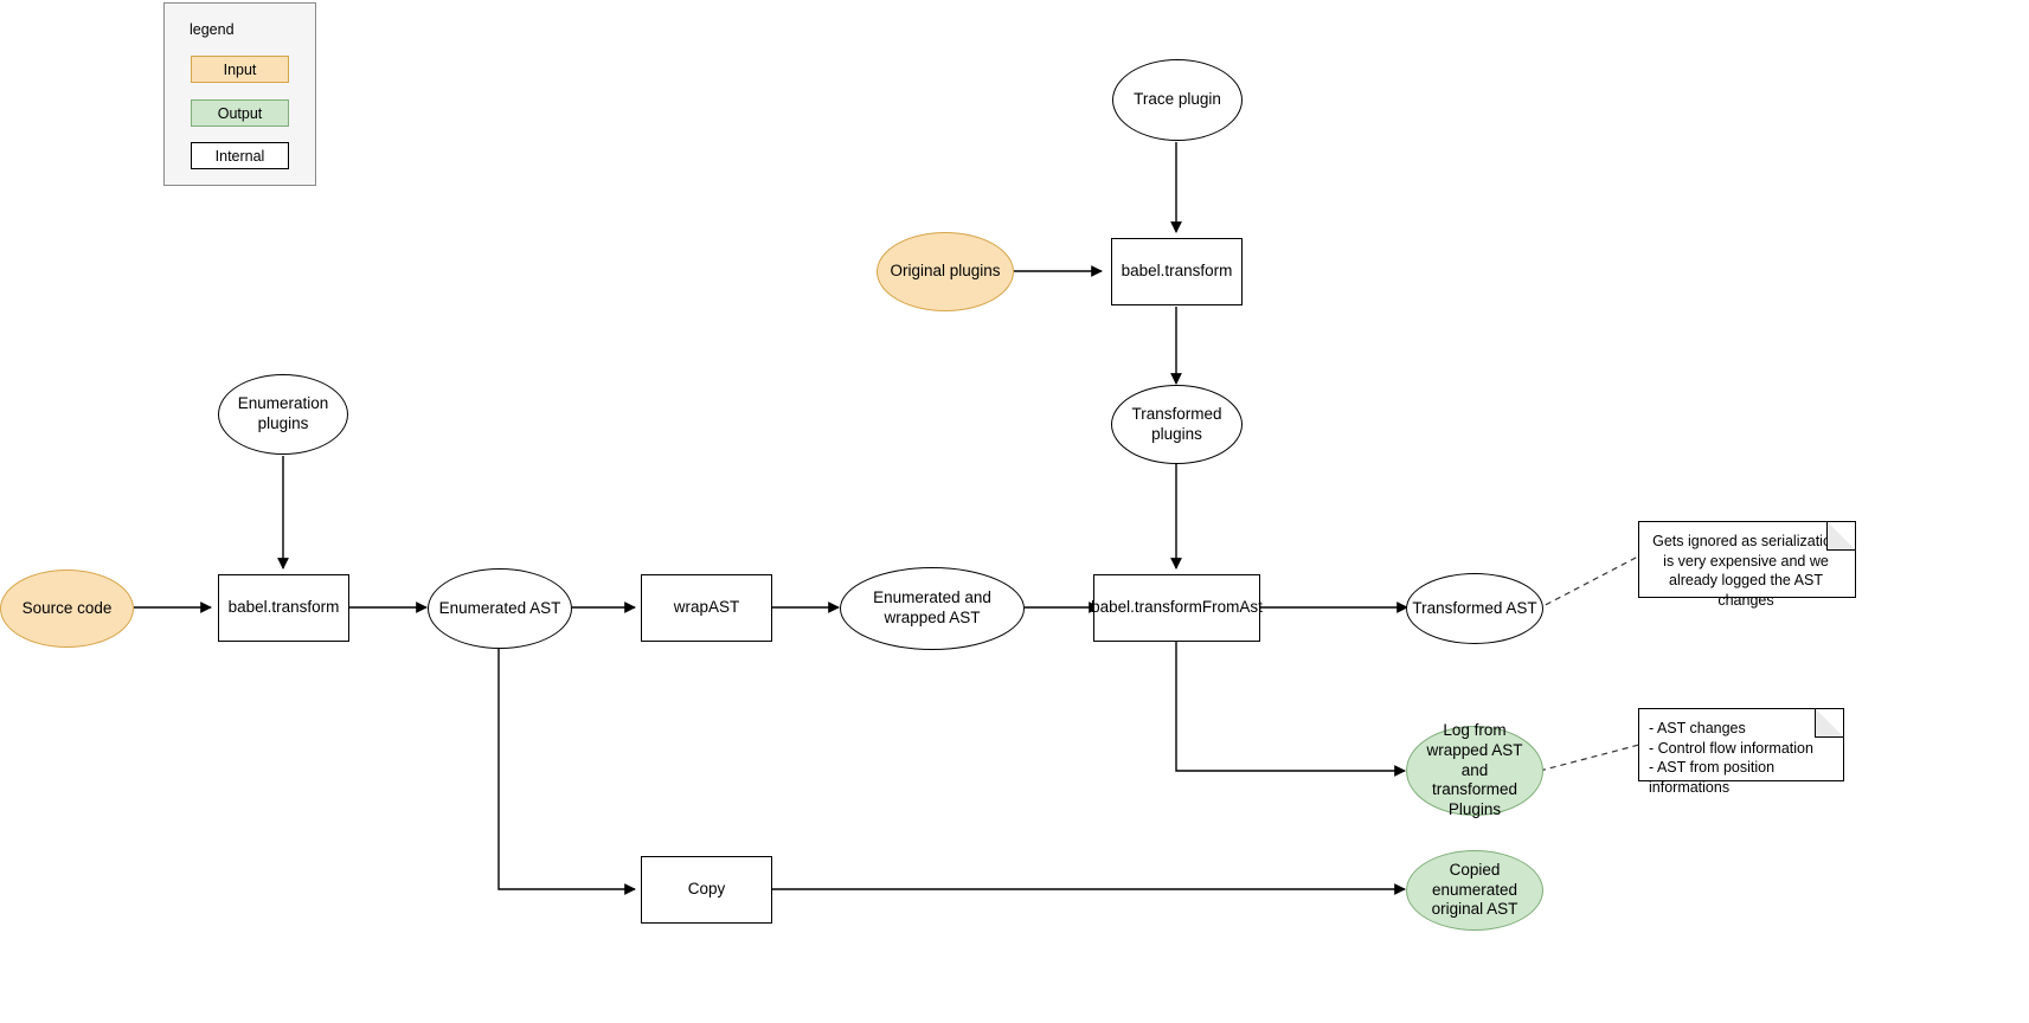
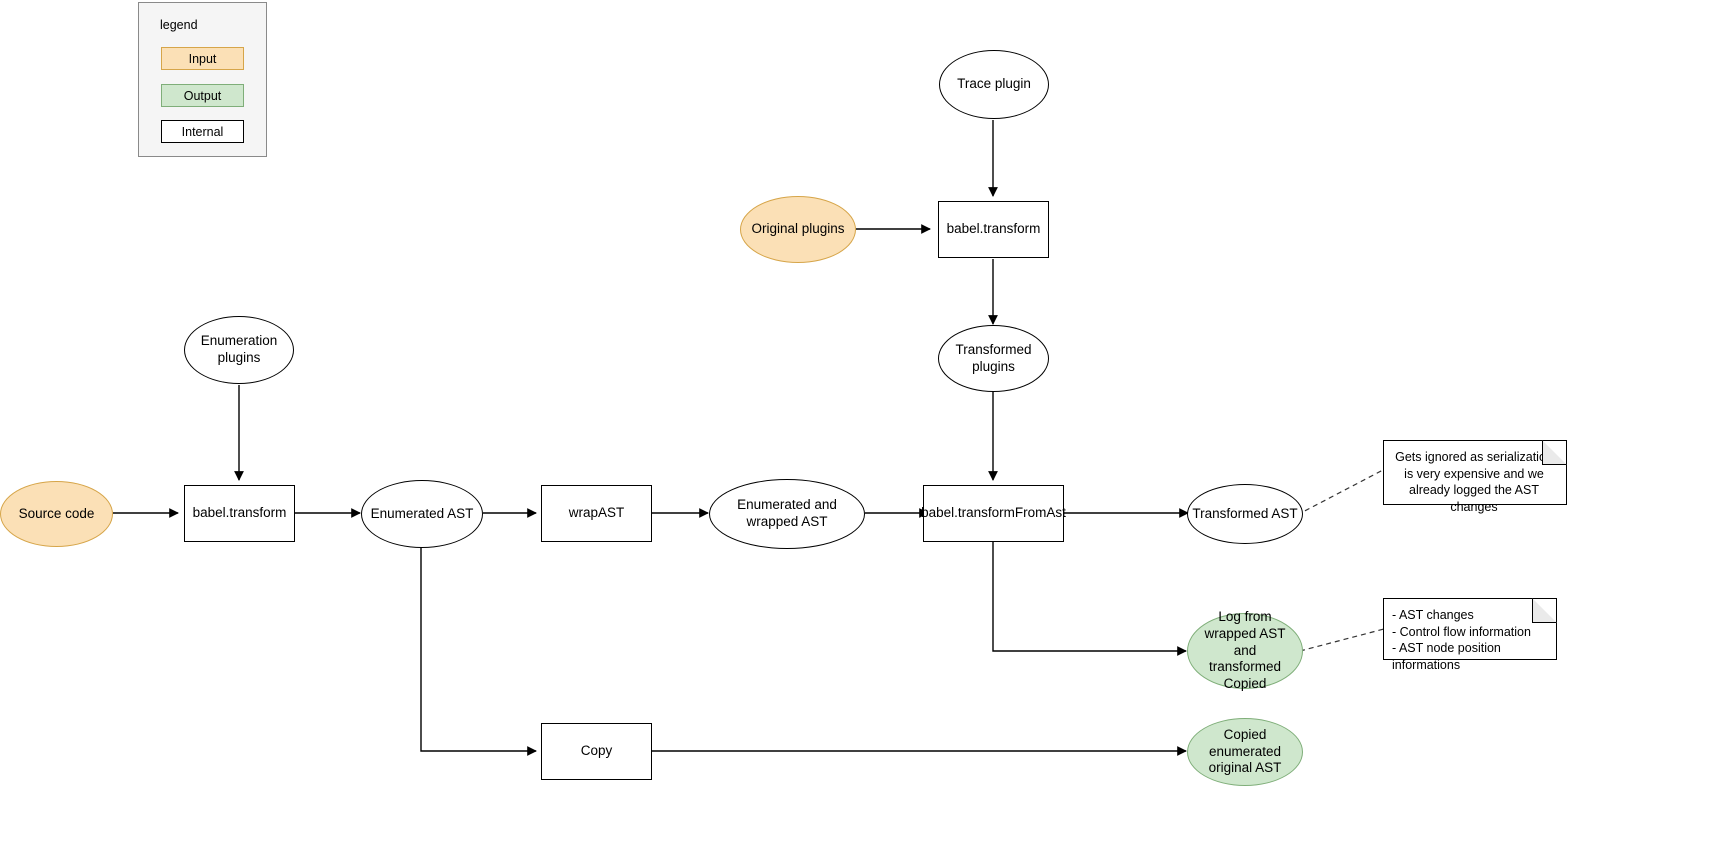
  legend
  Input
  Output
  Internal
  Source code
  Enumeration plugins
  babel.transform
  Enumerated AST
  wrapAST
  Enumerated and wrapped AST
  Trace plugin
  Original plugins
  babel.transform
  Transformed plugins
  babel.transformFromAst
  Transformed AST
- Log from wrapped AST and transformed Plugins
+ Log from wrapped AST and transformed Copied
  Copy
  Copied enumerated original AST
  Gets ignored as serializati is very expensive and we already logged the AST changes
  - AST changes
  - Control flow information
- - AST from position informations
+ - AST node position informations
